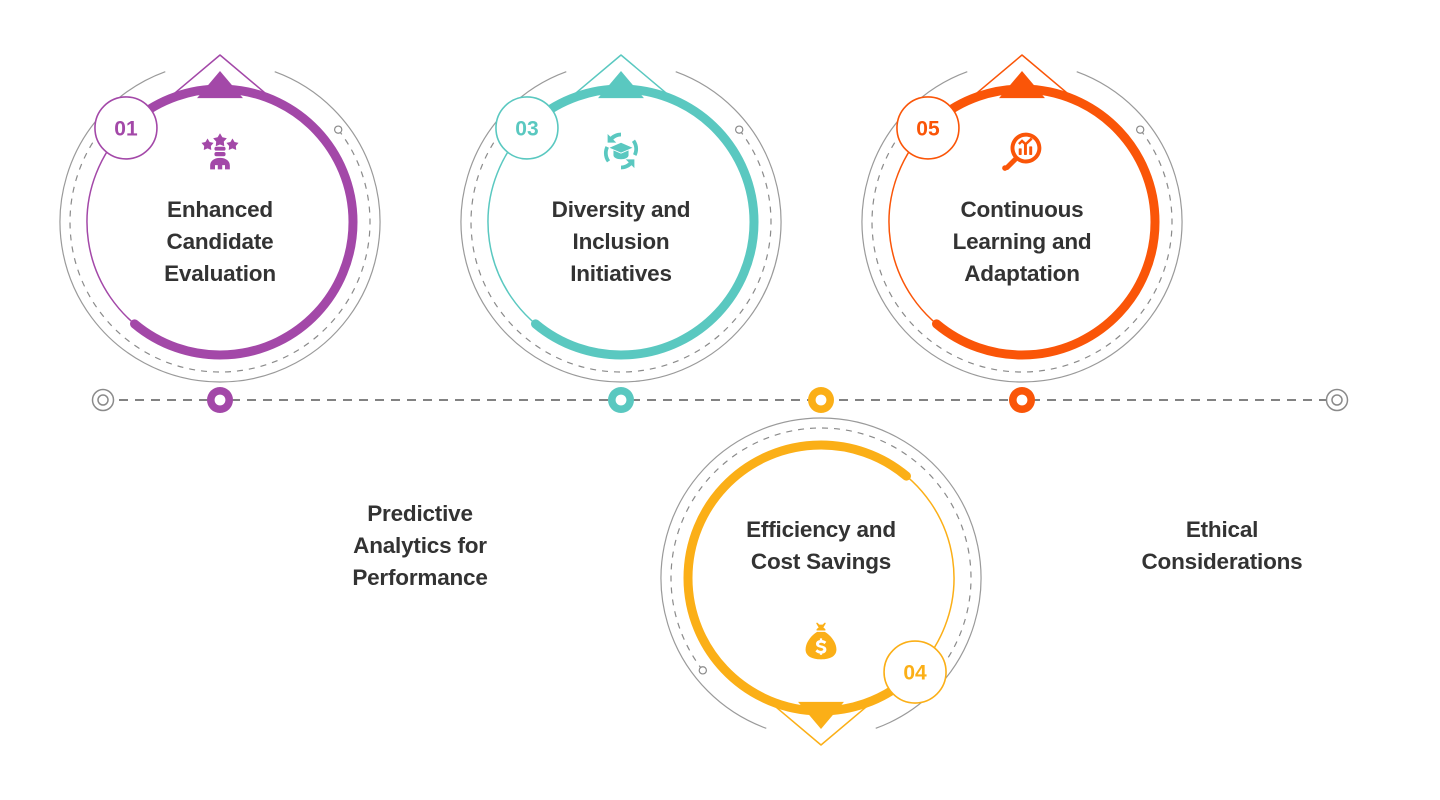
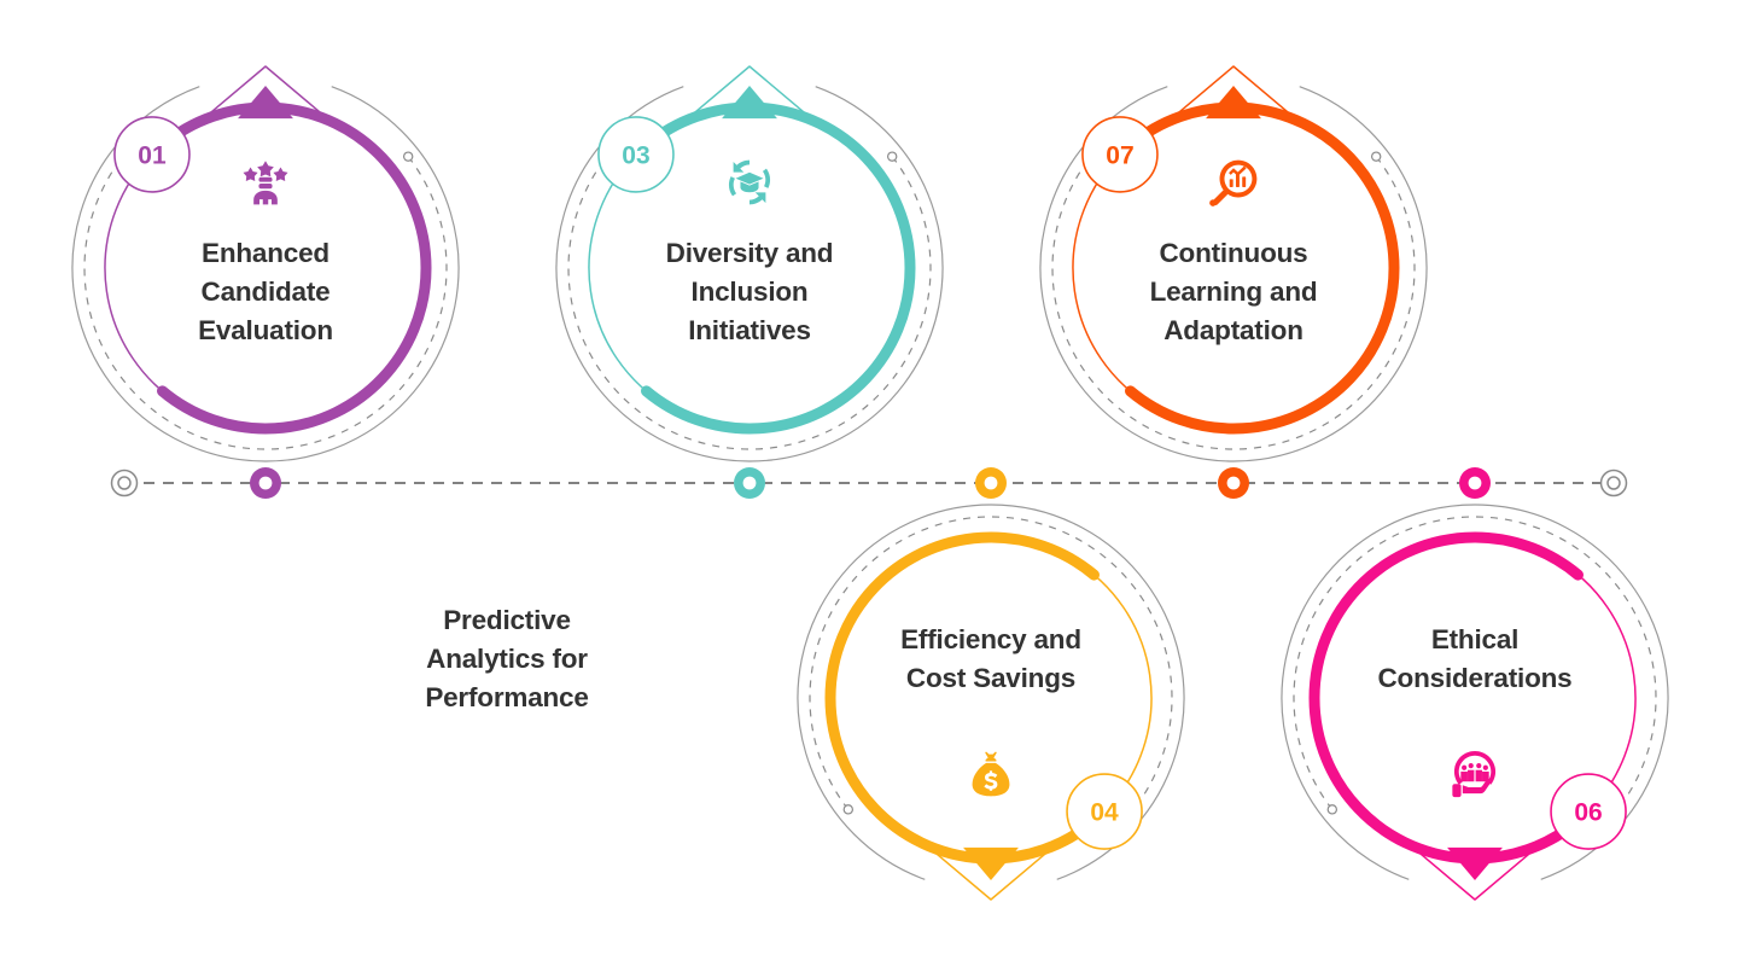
  01
  03
  04
- 05
+ 07
+ 06
  Enhanced
  Candidate
  Evaluation
  Predictive
  Analytics for
  Performance
  Diversity and
  Inclusion
  Initiatives
  Efficiency and
  Cost Savings
  Continuous
  Learning and
  Adaptation
  Ethical
  Considerations
